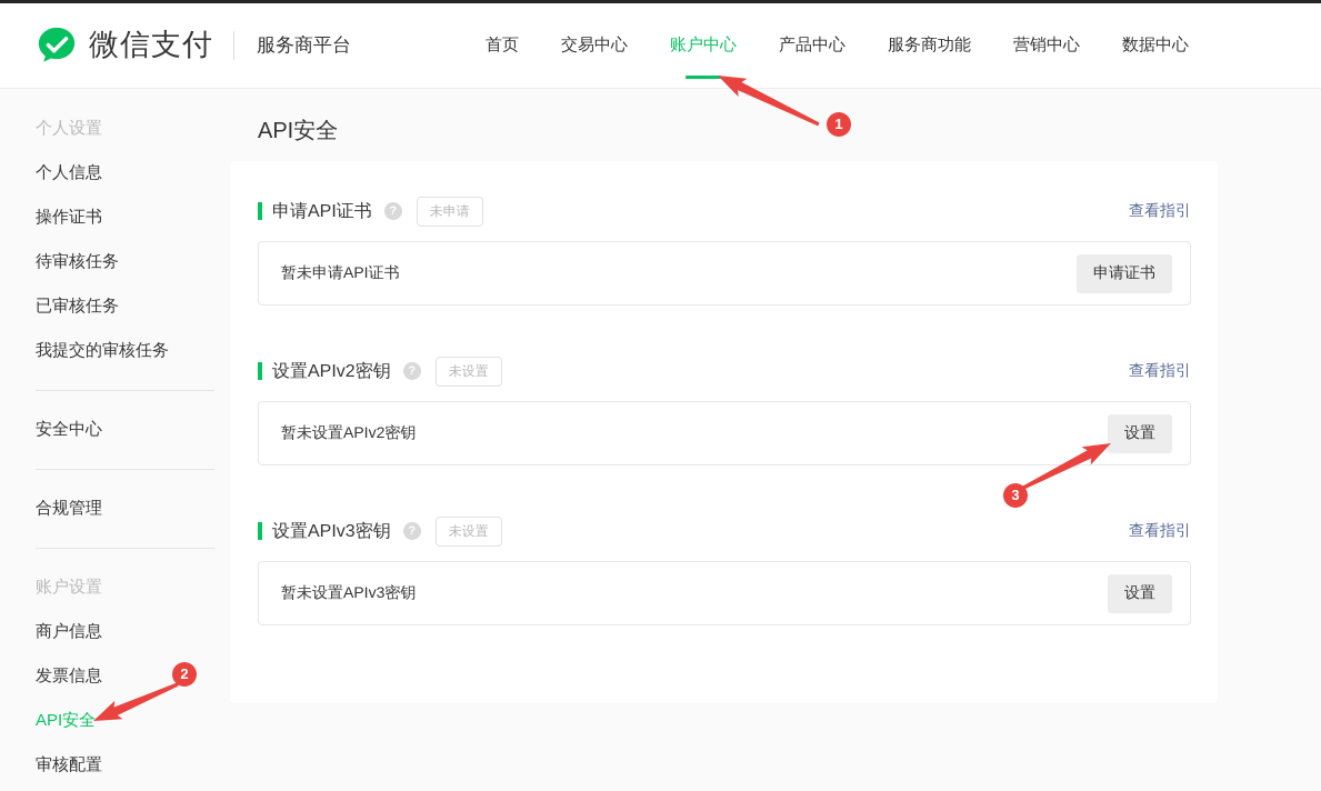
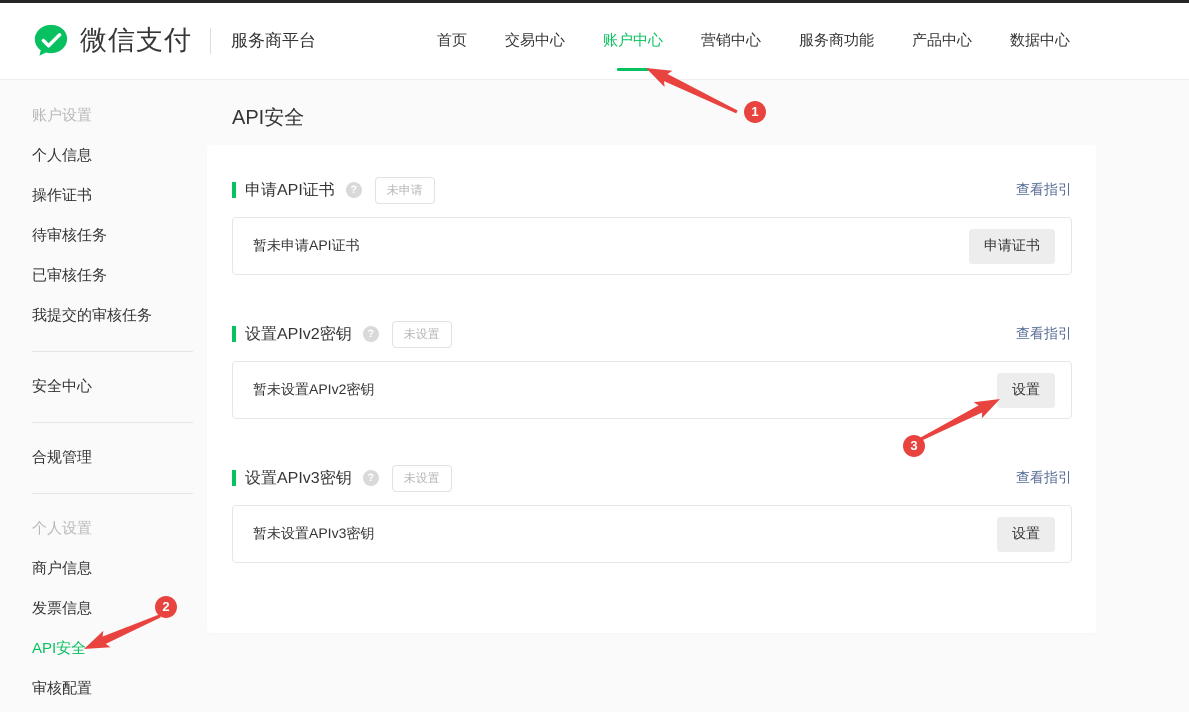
  微信支付
  服务商平台
  首页
  交易中心
  账户中心
- 产品中心
+ 营销中心
  服务商功能
- 营销中心
+ 产品中心
  数据中心
- 个人设置
+ 账户设置
  个人信息
  操作证书
  待审核任务
  已审核任务
  我提交的审核任务
  安全中心
  合规管理
- 账户设置
+ 个人设置
  商户信息
  发票信息
  API安全
  审核配置
  API安全
  申请API证书
  ?
  未申请
  查看指引
  暂未申请API证书
  申请证书
  设置APIv2密钥
  ?
  未设置
  查看指引
  暂未设置APIv2密钥
  设置
  设置APIv3密钥
  ?
  未设置
  查看指引
  暂未设置APIv3密钥
  设置
  1
  2
  3
